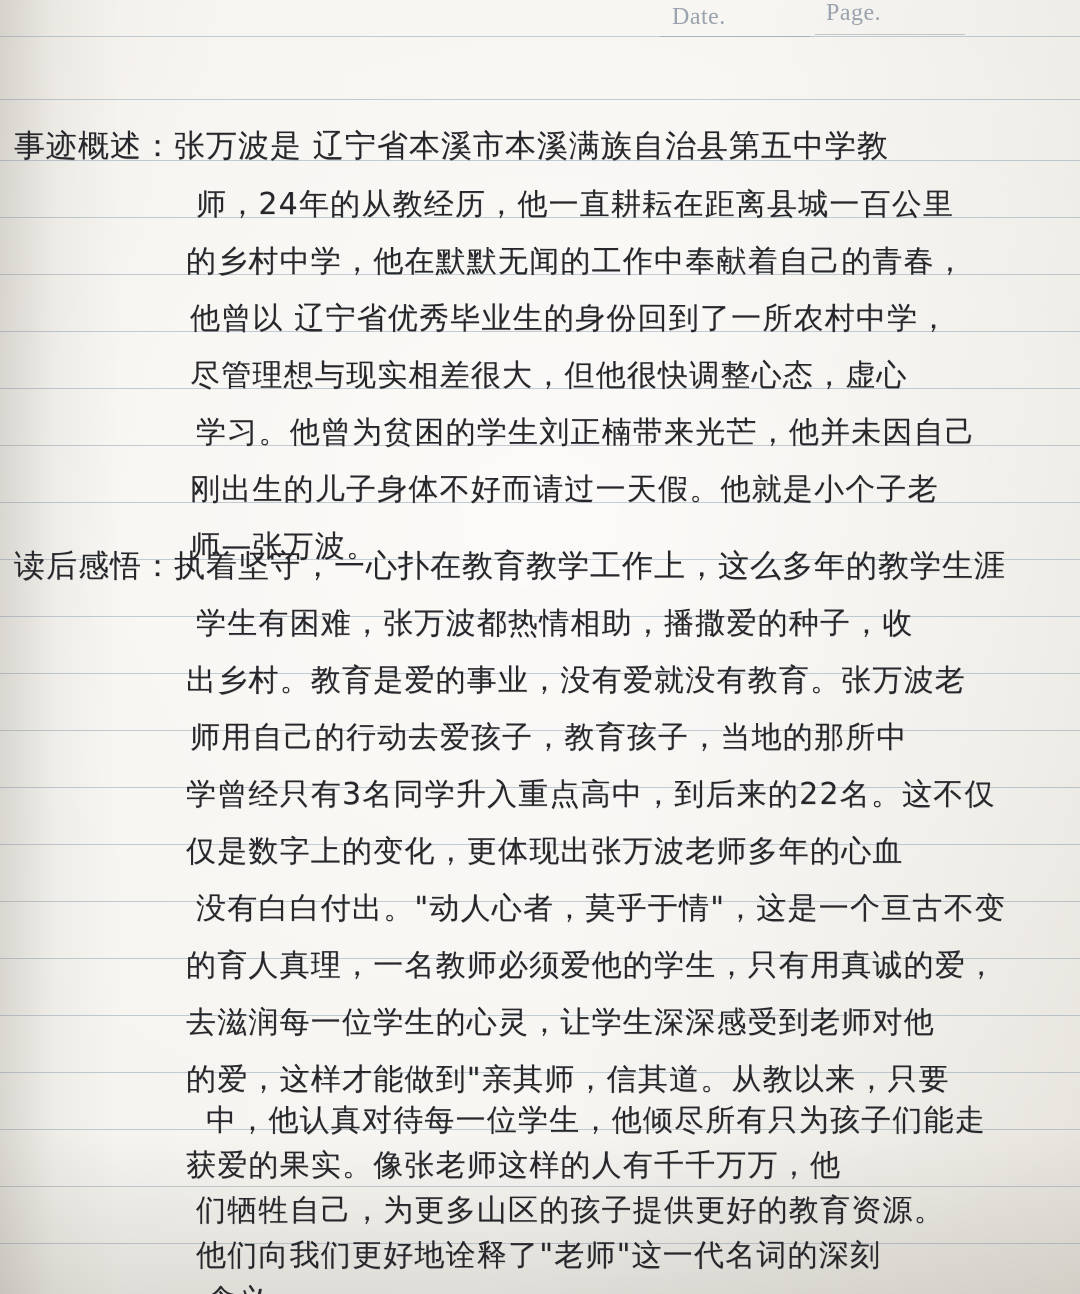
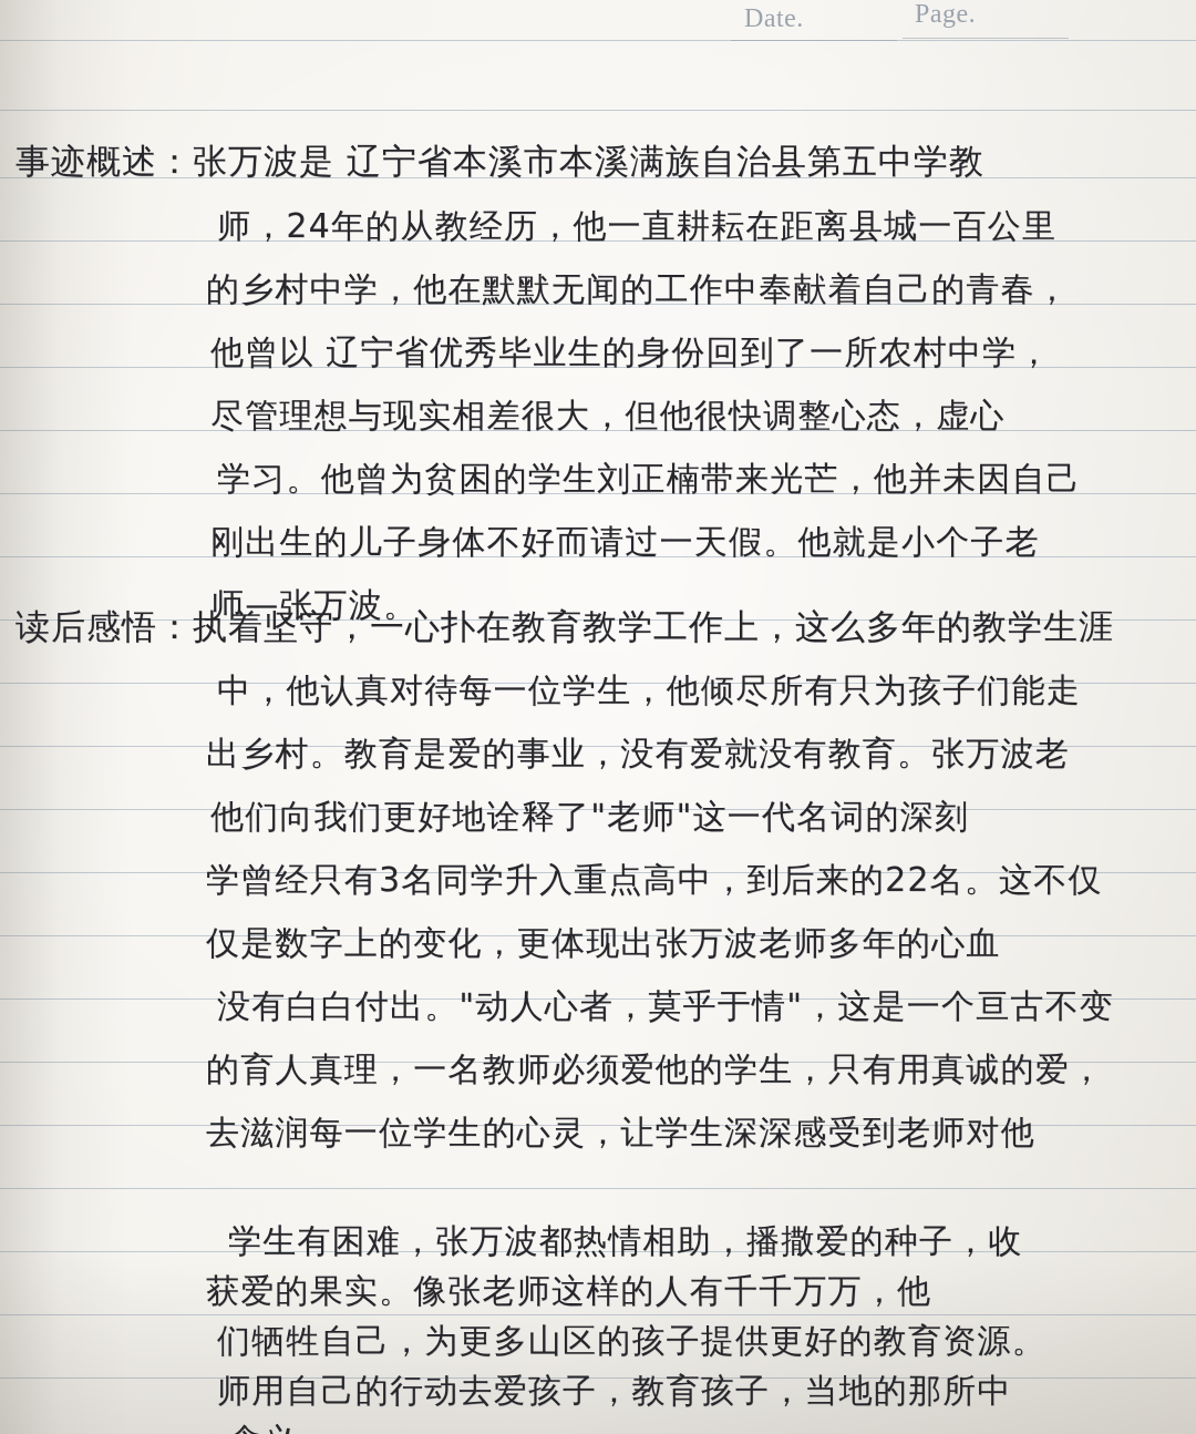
  Date.
  Page.
  事迹概述：张万波是 辽宁省本溪市本溪满族自治县第五中学教
  师，24年的从教经历，他一直耕耘在距离县城一百公里
  的乡村中学，他在默默无闻的工作中奉献着自己的青春，
  他曾以 辽宁省优秀毕业生的身份回到了一所农村中学，
  尽管理想与现实相差很大，但他很快调整心态，虚心
  学习。他曾为贫困的学生刘正楠带来光芒，他并未因自己
  刚出生的儿子身体不好而请过一天假。他就是小个子老
  师—张万波。
  读后感悟：执着坚守，一心扑在教育教学工作上，这么多年的教学生涯
- 学生有困难，张万波都热情相助，播撒爱的种子，收
+ 中，他认真对待每一位学生，他倾尽所有只为孩子们能走
  出乡村。教育是爱的事业，没有爱就没有教育。张万波老
- 师用自己的行动去爱孩子，教育孩子，当地的那所中
+ 他们向我们更好地诠释了"老师"这一代名词的深刻
  学曾经只有3名同学升入重点高中，到后来的22名。这不仅
  仅是数字上的变化，更体现出张万波老师多年的心血
  没有白白付出。"动人心者，莫乎于情"，这是一个亘古不变
  的育人真理，一名教师必须爱他的学生，只有用真诚的爱，
  去滋润每一位学生的心灵，让学生深深感受到老师对他
- 的爱，这样才能做到"亲其师，信其道。从教以来，只要
- 中，他认真对待每一位学生，他倾尽所有只为孩子们能走
+ 学生有困难，张万波都热情相助，播撒爱的种子，收
  获爱的果实。像张老师这样的人有千千万万，他
  们牺牲自己，为更多山区的孩子提供更好的教育资源。
- 他们向我们更好地诠释了"老师"这一代名词的深刻
+ 师用自己的行动去爱孩子，教育孩子，当地的那所中
